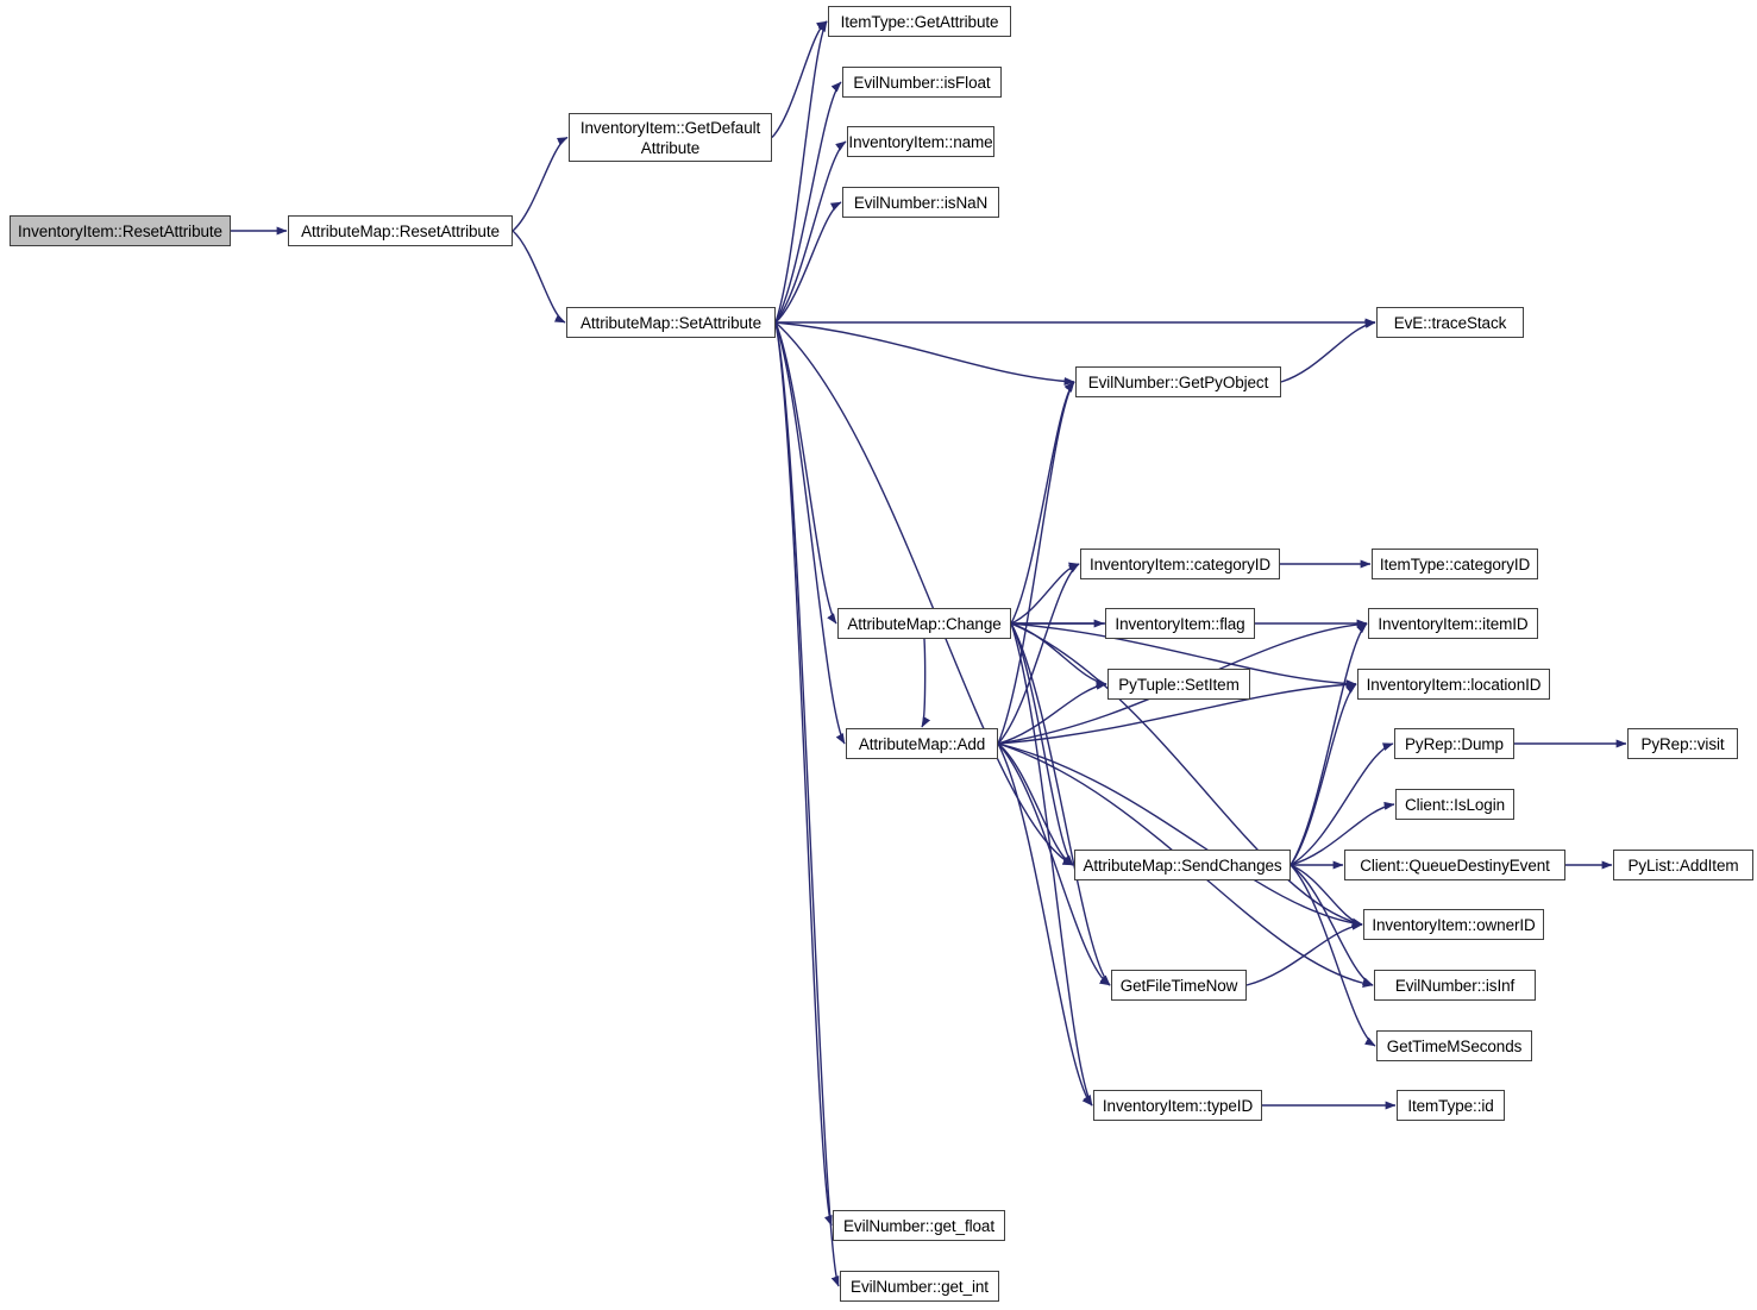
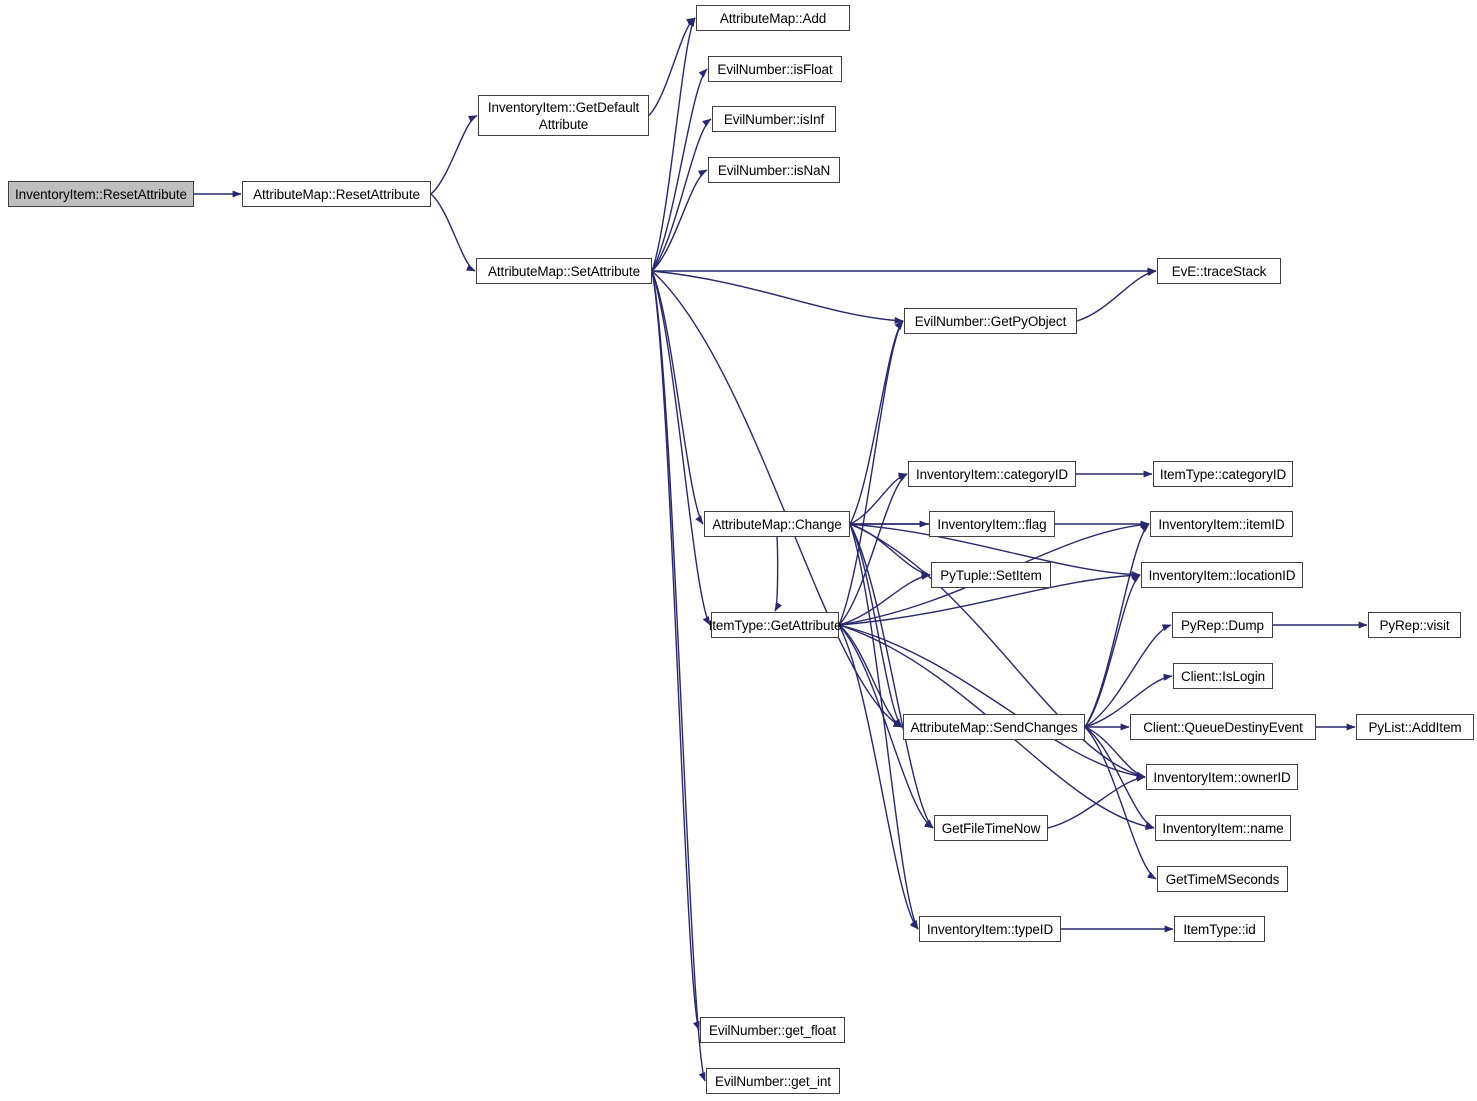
  InventoryItem::ResetAttribute
  AttributeMap::ResetAttribute
  InventoryItem::GetDefault
  Attribute
- ItemType::GetAttribute
+ AttributeMap::Add
  EvilNumber::isFloat
- InventoryItem::name
+ EvilNumber::isInf
  EvilNumber::isNaN
  AttributeMap::SetAttribute
  EvE::traceStack
  EvilNumber::GetPyObject
  InventoryItem::categoryID
  ItemType::categoryID
  AttributeMap::Change
  InventoryItem::flag
  InventoryItem::itemID
  PyTuple::SetItem
  InventoryItem::locationID
- AttributeMap::Add
+ ItemType::GetAttribute
  PyRep::Dump
  PyRep::visit
  Client::IsLogin
  AttributeMap::SendChanges
  Client::QueueDestinyEvent
  PyList::AddItem
  InventoryItem::ownerID
  GetFileTimeNow
- EvilNumber::isInf
+ InventoryItem::name
  GetTimeMSeconds
  InventoryItem::typeID
  ItemType::id
  EvilNumber::get_float
  EvilNumber::get_int
